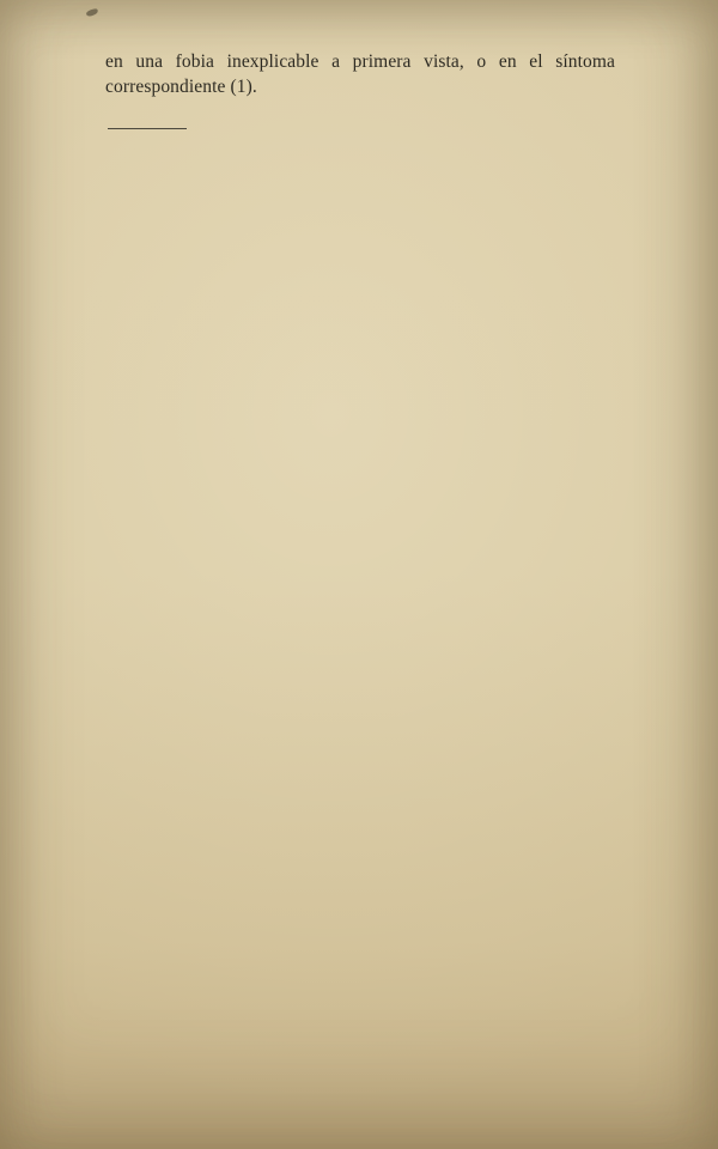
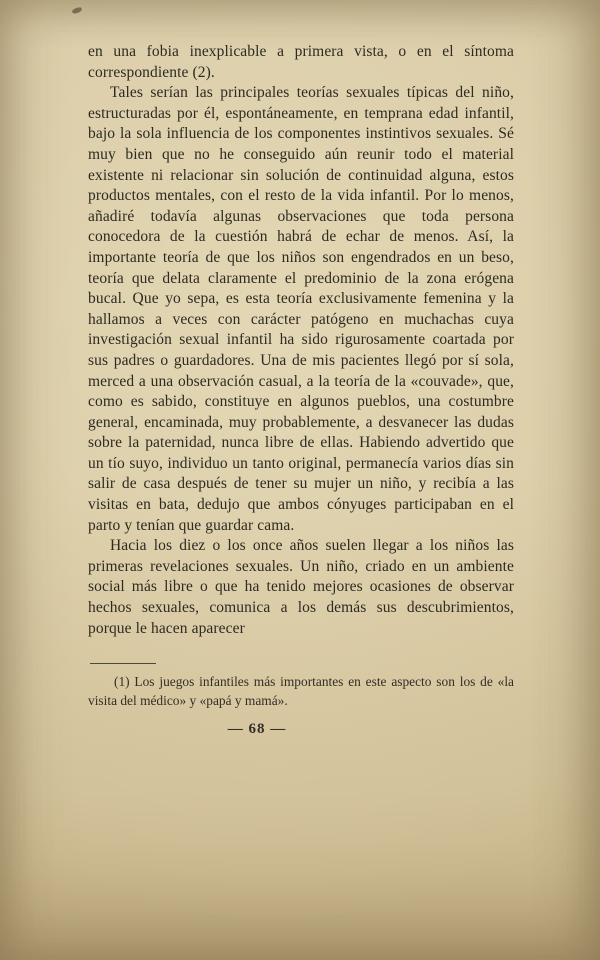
- en una fobia inexplicable a primera vista, o en el síntoma correspondiente (1).
+ en una fobia inexplicable a primera vista, o en el síntoma correspondiente (2).
+ Tales serían las principales teorías sexuales típicas del niño, estructuradas por él, espontáneamente, en temprana edad infantil, bajo la sola influencia de los componentes instintivos sexuales. Sé muy bien que no he conseguido aún reunir todo el material existente ni relacionar sin solución de continuidad alguna, estos productos mentales, con el resto de la vida infantil. Por lo menos, añadiré todavía algunas observaciones que toda persona conocedora de la cuestión habrá de echar de menos. Así, la importante teoría de que los niños son engendrados en un beso, teoría que delata claramente el predominio de la zona erógena bucal. Que yo sepa, es esta teoría exclusivamente femenina y la hallamos a veces con carácter patógeno en muchachas cuya investigación sexual infantil ha sido rigurosamente coartada por sus padres o guardadores. Una de mis pacientes llegó por sí sola, merced a una observación casual, a la teoría de la «couvade», que, como es sabido, constituye en algunos pueblos, una costumbre general, encaminada, muy probablemente, a desvanecer las dudas sobre la paternidad, nunca libre de ellas. Habiendo advertido que un tío suyo, individuo un tanto original, permanecía varios días sin salir de casa después de tener su mujer un niño, y recibía a las visitas en bata, dedujo que ambos cónyuges participaban en el parto y tenían que guardar cama.
+ Hacia los diez o los once años suelen llegar a los niños las primeras revelaciones sexuales. Un niño, criado en un ambiente social más libre o que ha tenido mejores ocasiones de observar hechos sexuales, comunica a los demás sus descubrimientos, porque le hacen aparecer
+ (1) Los juegos infantiles más importantes en este aspecto son los de «la visita del médico» y «papá y mamá».
+ — 68 —
